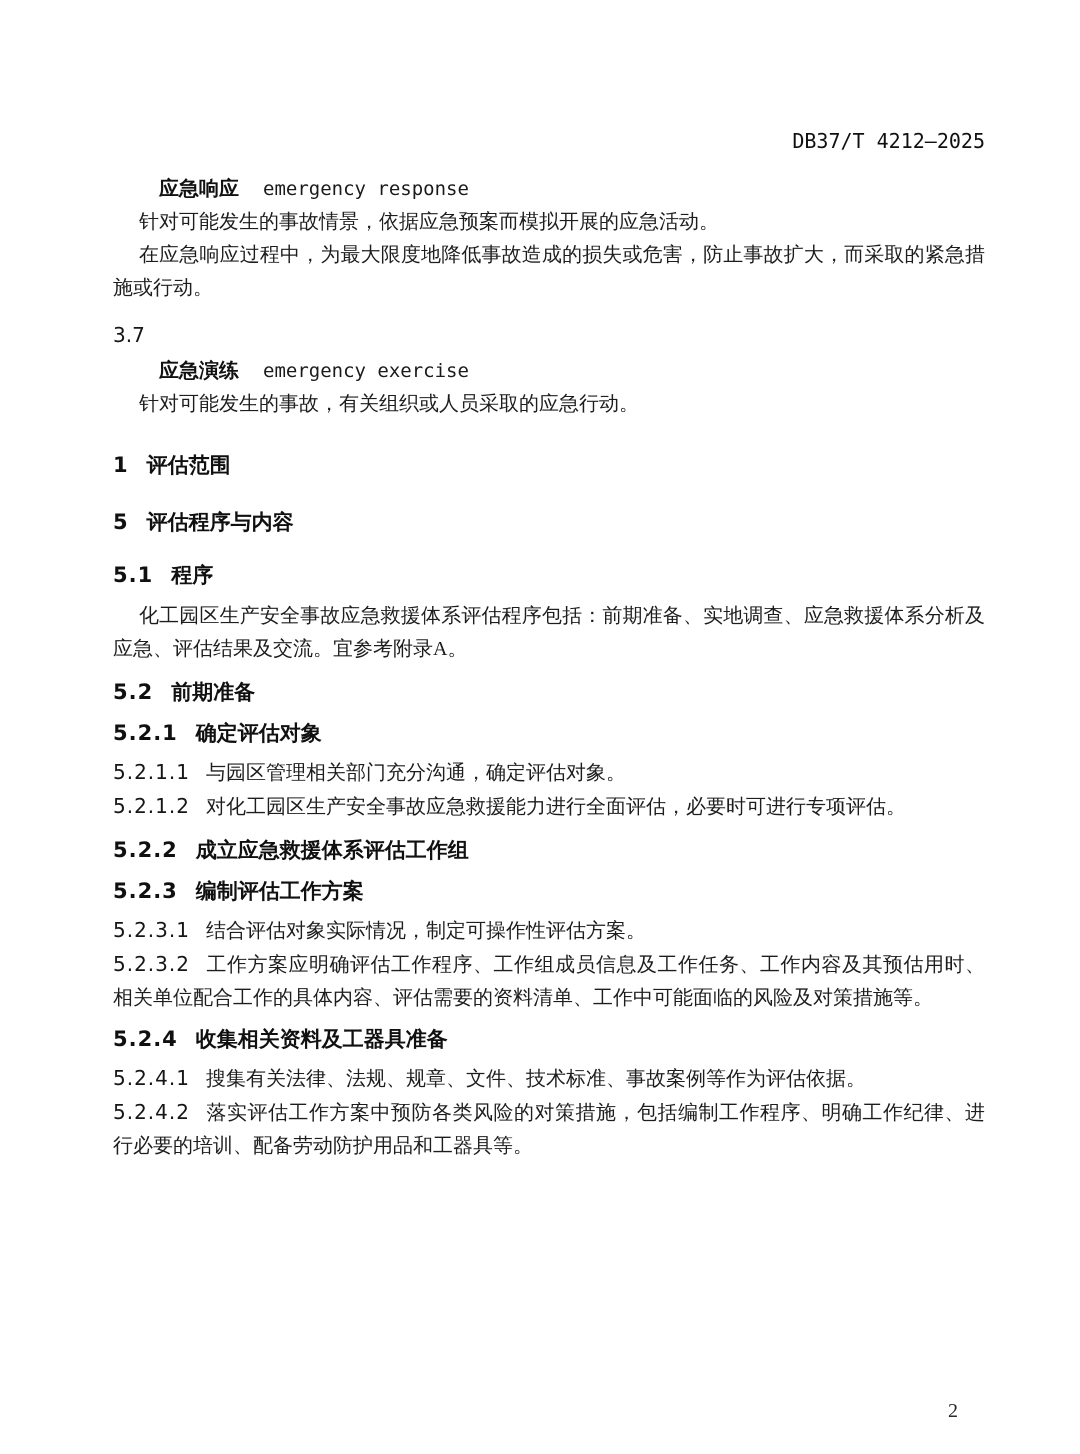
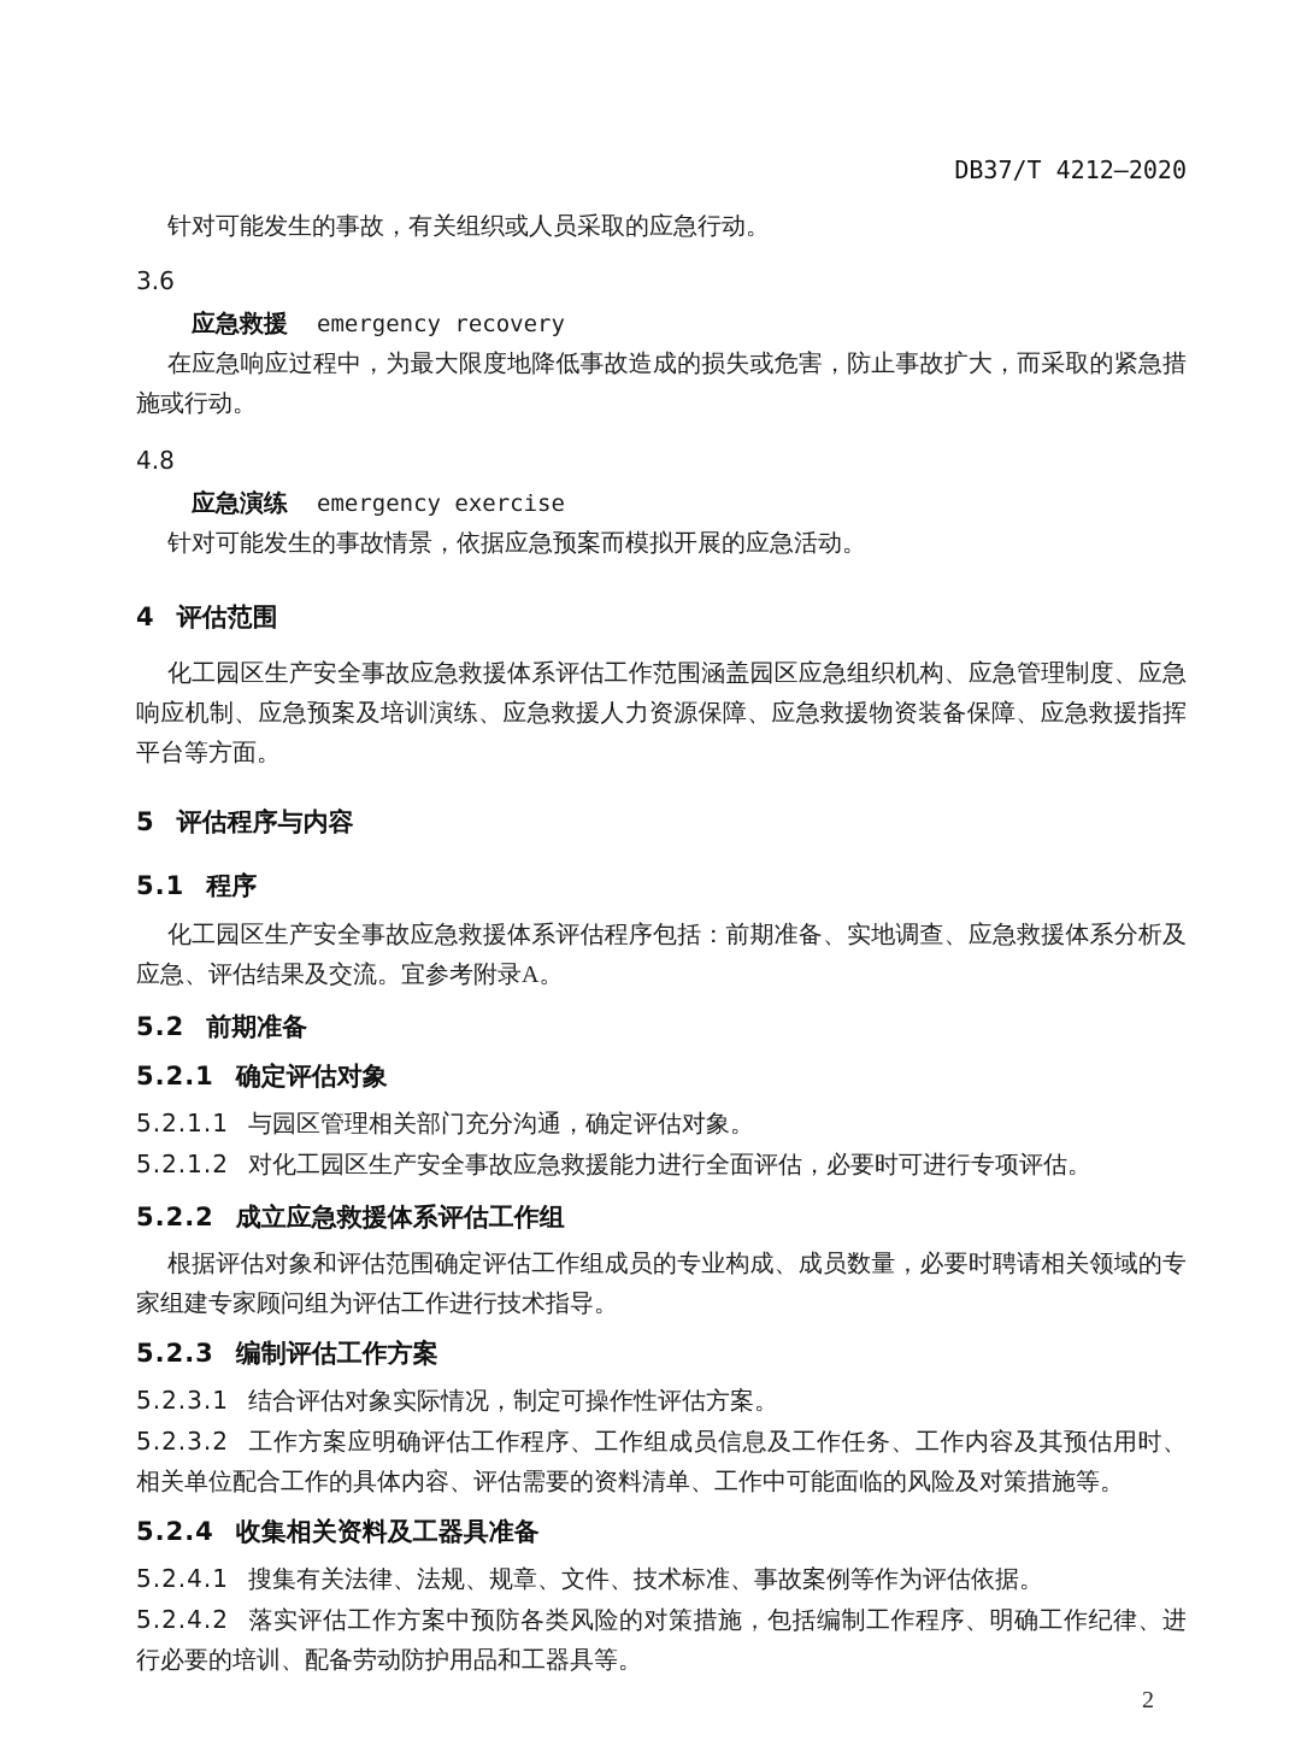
- DB37/T 4212—2025
+ DB37/T 4212—2020
- 应急响应 emergency response
- 针对可能发生的事故情景，依据应急预案而模拟开展的应急活动。
+ 针对可能发生的事故，有关组织或人员采取的应急行动。
+ 3.6
+ 应急救援 emergency recovery
  在应急响应过程中，为最大限度地降低事故造成的损失或危害，防止事故扩大，而采取的紧急措施或行动。
- 3.7
+ 4.8
  应急演练 emergency exercise
- 针对可能发生的事故，有关组织或人员采取的应急行动。
+ 针对可能发生的事故情景，依据应急预案而模拟开展的应急活动。
- 1 评估范围
+ 4 评估范围
+ 化工园区生产安全事故应急救援体系评估工作范围涵盖园区应急组织机构、应急管理制度、应急响应机制、应急预案及培训演练、应急救援人力资源保障、应急救援物资装备保障、应急救援指挥平台等方面。
  5 评估程序与内容
  5.1 程序
  化工园区生产安全事故应急救援体系评估程序包括：前期准备、实地调查、应急救援体系分析及应急、评估结果及交流。宜参考附录A。
  5.2 前期准备
  5.2.1 确定评估对象
  5.2.1.1 与园区管理相关部门充分沟通，确定评估对象。
  5.2.1.2 对化工园区生产安全事故应急救援能力进行全面评估，必要时可进行专项评估。
  5.2.2 成立应急救援体系评估工作组
+ 根据评估对象和评估范围确定评估工作组成员的专业构成、成员数量，必要时聘请相关领域的专家组建专家顾问组为评估工作进行技术指导。
  5.2.3 编制评估工作方案
  5.2.3.1 结合评估对象实际情况，制定可操作性评估方案。
  5.2.3.2 工作方案应明确评估工作程序、工作组成员信息及工作任务、工作内容及其预估用时、相关单位配合工作的具体内容、评估需要的资料清单、工作中可能面临的风险及对策措施等。
  5.2.4 收集相关资料及工器具准备
  5.2.4.1 搜集有关法律、法规、规章、文件、技术标准、事故案例等作为评估依据。
  5.2.4.2 落实评估工作方案中预防各类风险的对策措施，包括编制工作程序、明确工作纪律、进行必要的培训、配备劳动防护用品和工器具等。
  2
